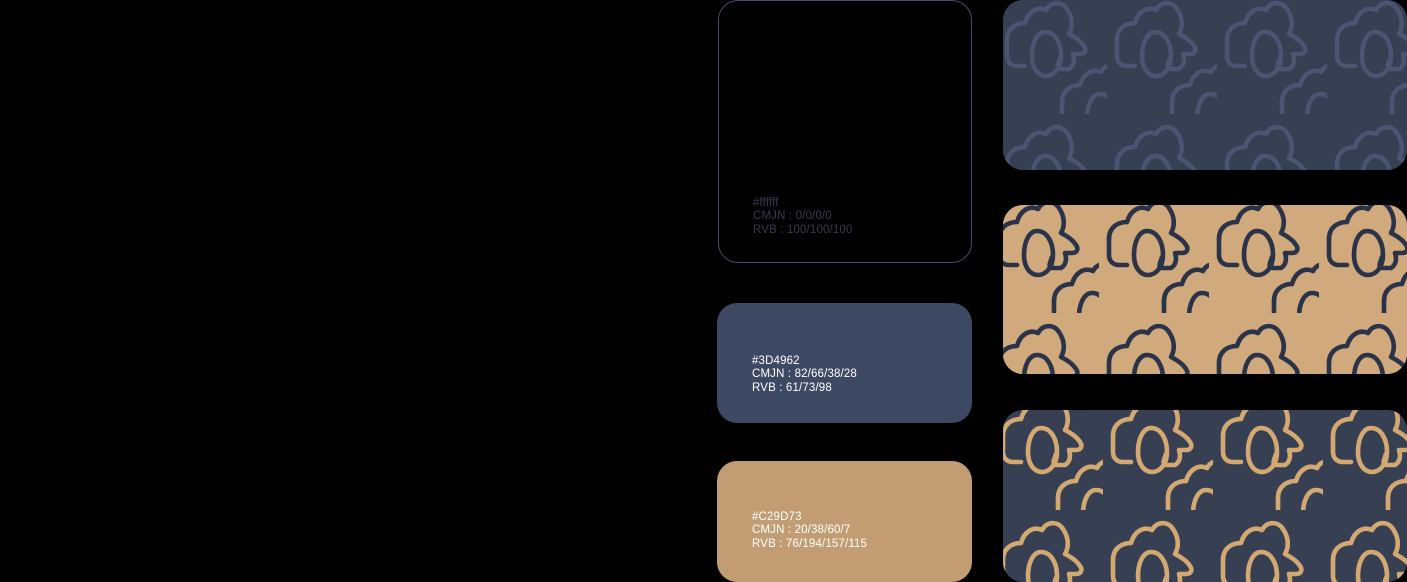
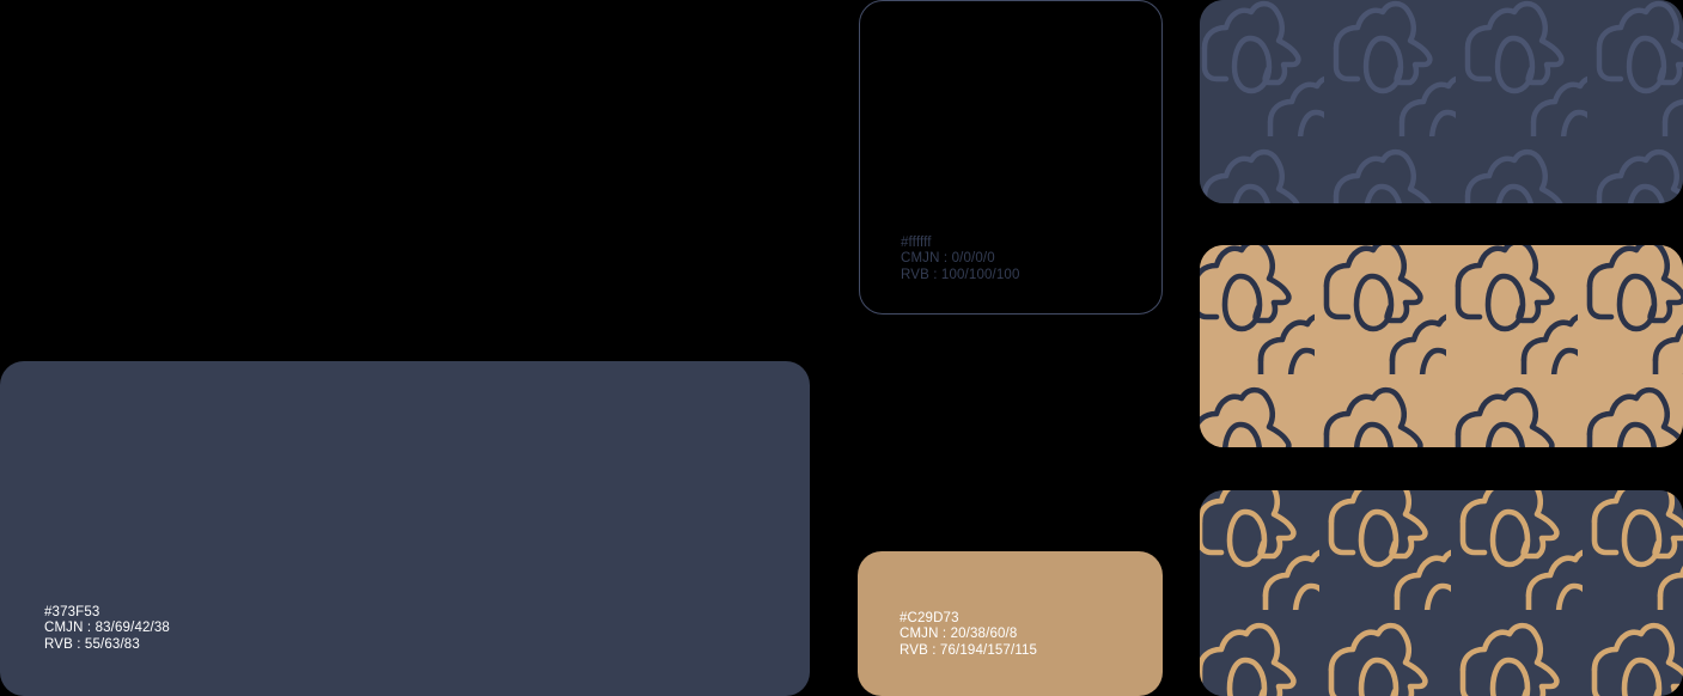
+ #373F53
+ CMJN : 83/69/42/38
+ RVB : 55/63/83
  #ffffff
  CMJN : 0/0/0/0
  RVB : 100/100/100
- #3D4962
- CMJN : 82/66/38/28
- RVB : 61/73/98
  #C29D73
- CMJN : 20/38/60/7
+ CMJN : 20/38/60/8
  RVB : 76/194/157/115
